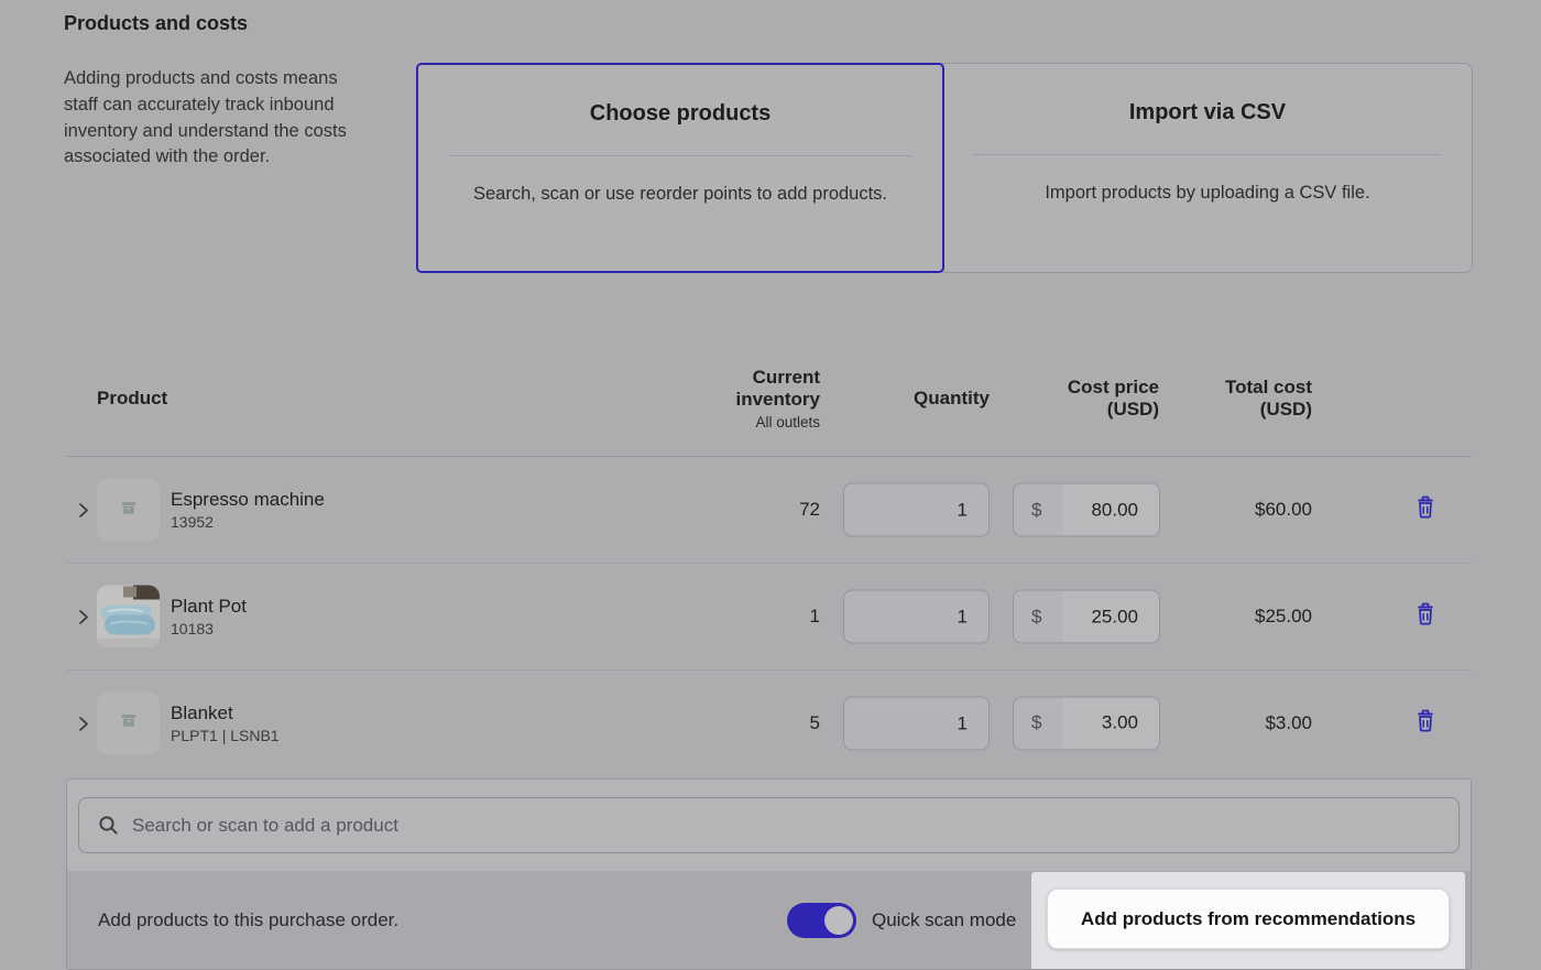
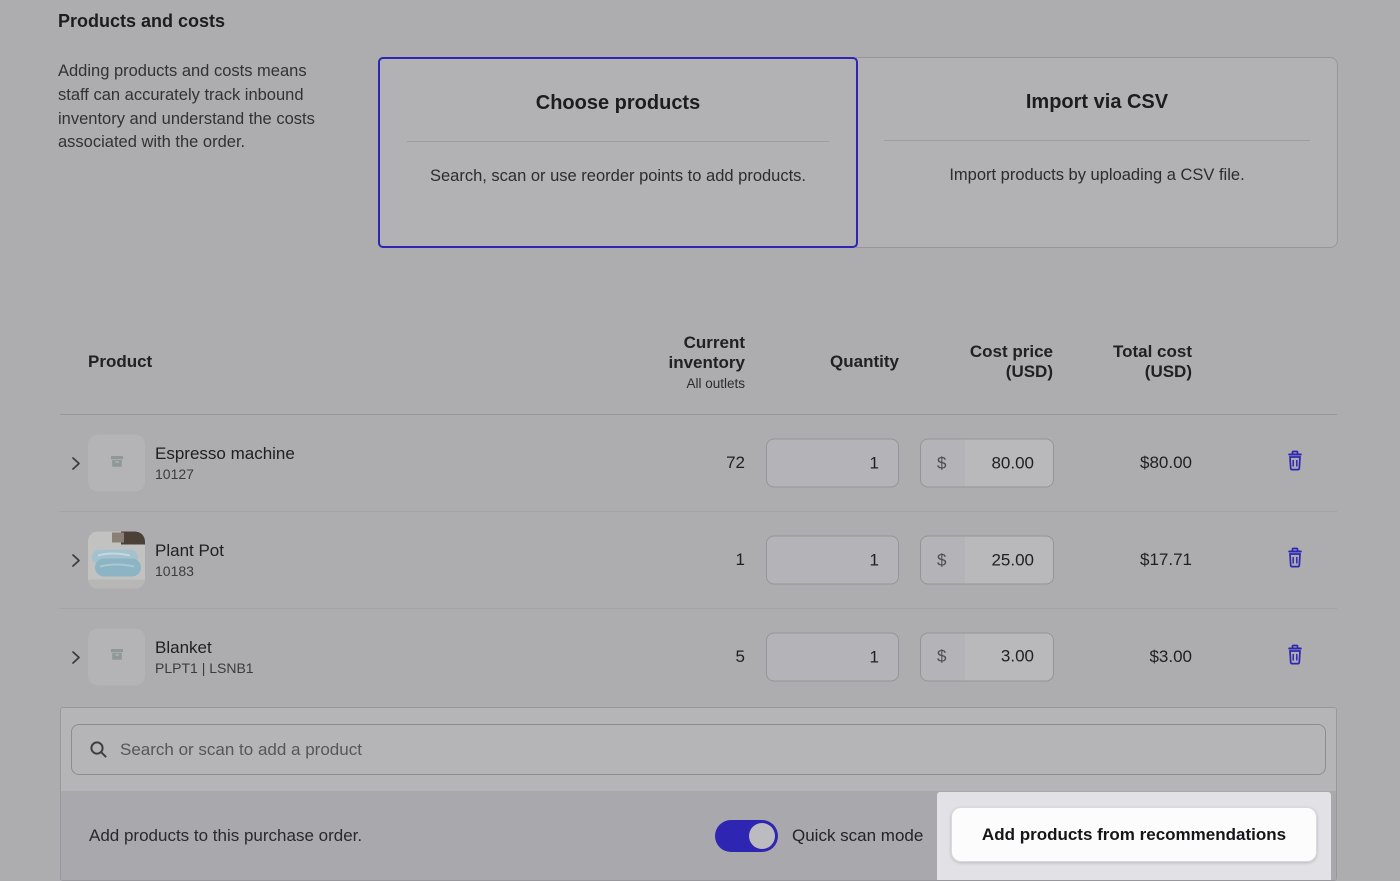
  Products and costs
  Adding products and costs means staff can accurately track inbound inventory and understand the costs associated with the order.
  Choose products
  Search, scan or use reorder points to add products.
  Import via CSV
  Import products by uploading a CSV file.
  Product
  Current inventory
  All outlets
  Quantity
  Cost price (USD)
  Total cost (USD)
  Espresso machine
- 13952
+ 10127
  72
  1
  $
  80.00
- $60.00
+ $80.00
  Plant Pot
  10183
  1
  1
  $
  25.00
- $25.00
+ $17.71
  Blanket
  PLPT1 | LSNB1
  5
  1
  $
  3.00
  $3.00
  Search or scan to add a product
  Add products to this purchase order.
  Quick scan mode
  Add products from recommendations
